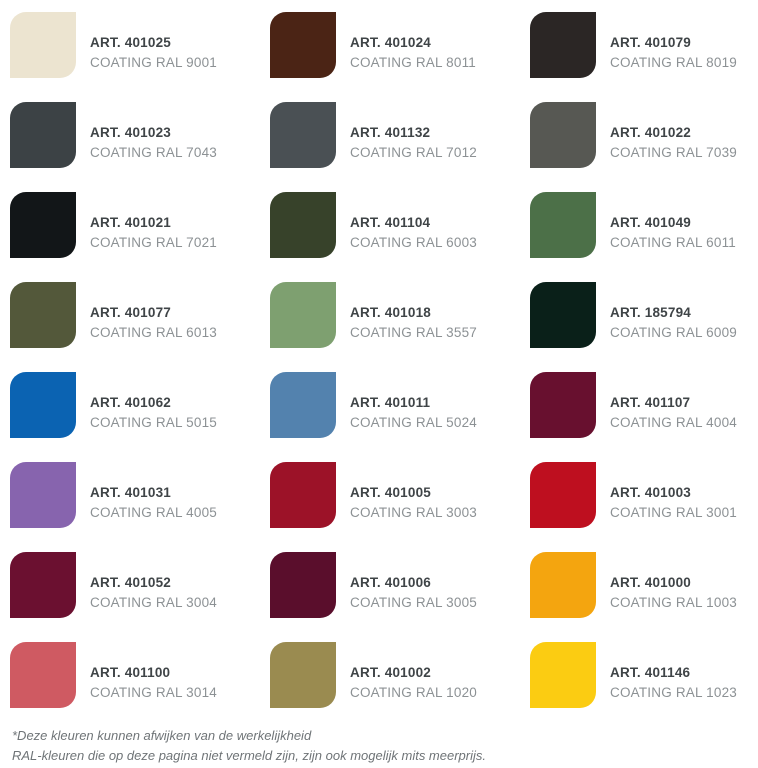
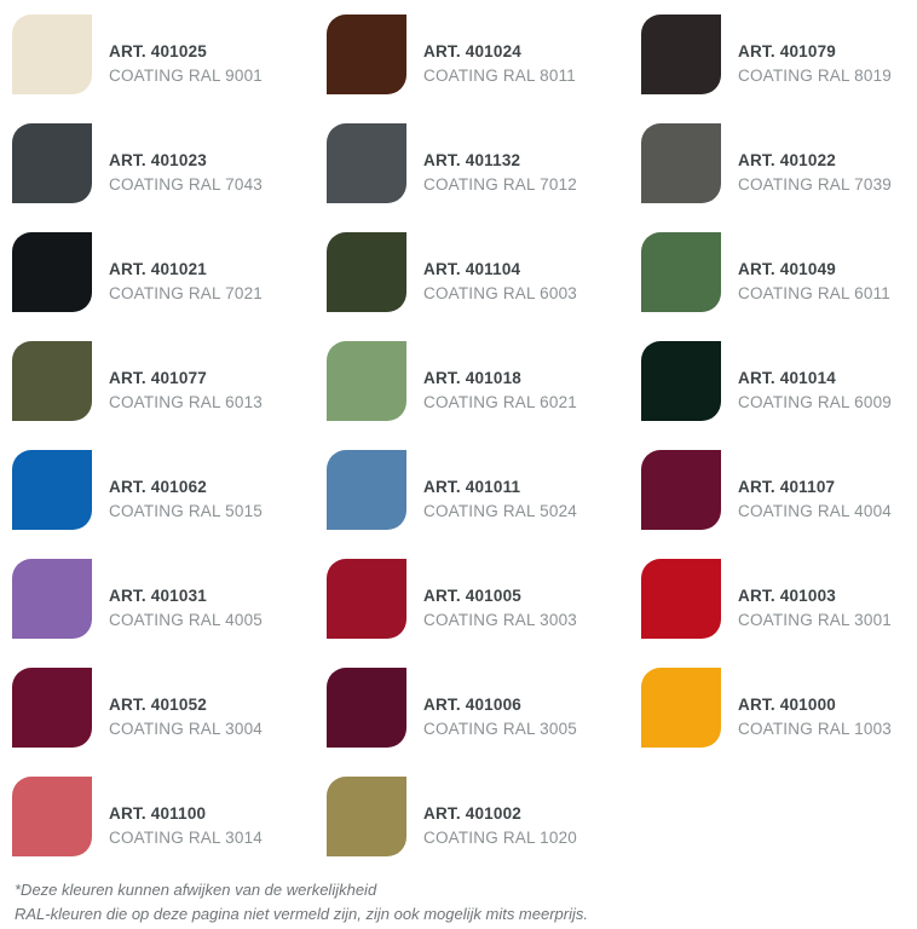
  ART. 401025
  COATING RAL 9001
  ART. 401024
  COATING RAL 8011
  ART. 401079
  COATING RAL 8019
  ART. 401023
  COATING RAL 7043
  ART. 401132
  COATING RAL 7012
  ART. 401022
  COATING RAL 7039
  ART. 401021
  COATING RAL 7021
  ART. 401104
  COATING RAL 6003
  ART. 401049
  COATING RAL 6011
  ART. 401077
  COATING RAL 6013
  ART. 401018
- COATING RAL 3557
+ COATING RAL 6021
- ART. 185794
+ ART. 401014
  COATING RAL 6009
  ART. 401062
  COATING RAL 5015
  ART. 401011
  COATING RAL 5024
  ART. 401107
  COATING RAL 4004
  ART. 401031
  COATING RAL 4005
  ART. 401005
  COATING RAL 3003
  ART. 401003
  COATING RAL 3001
  ART. 401052
  COATING RAL 3004
  ART. 401006
  COATING RAL 3005
  ART. 401000
  COATING RAL 1003
  ART. 401100
  COATING RAL 3014
  ART. 401002
  COATING RAL 1020
- ART. 401146
- COATING RAL 1023
  *Deze kleuren kunnen afwijken van de werkelijkheid
  RAL-kleuren die op deze pagina niet vermeld zijn, zijn ook mogelijk mits meerprijs.
